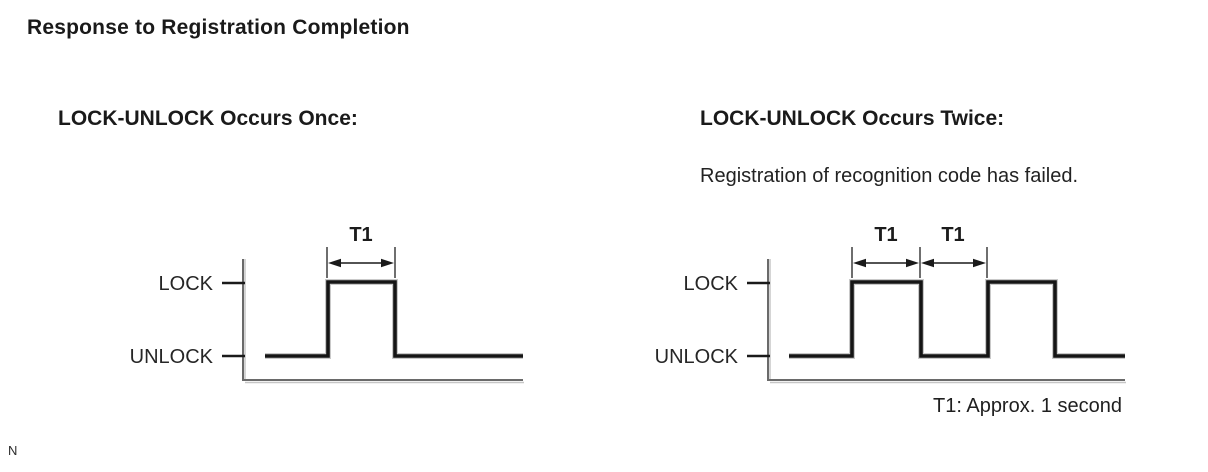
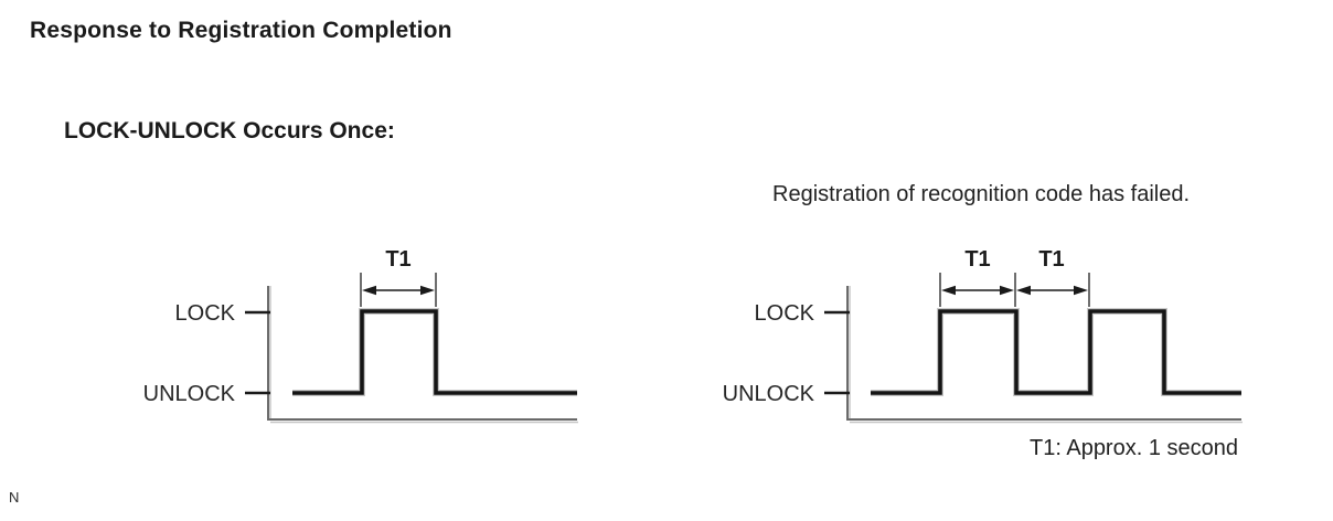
  Response to Registration Completion
  LOCK-UNLOCK Occurs Once:
- LOCK-UNLOCK Occurs Twice:
  Registration of recognition code has failed.
  LOCK
  UNLOCK
  T1
  LOCK
  UNLOCK
  T1
  T1
  T1: Approx. 1 second
  N
